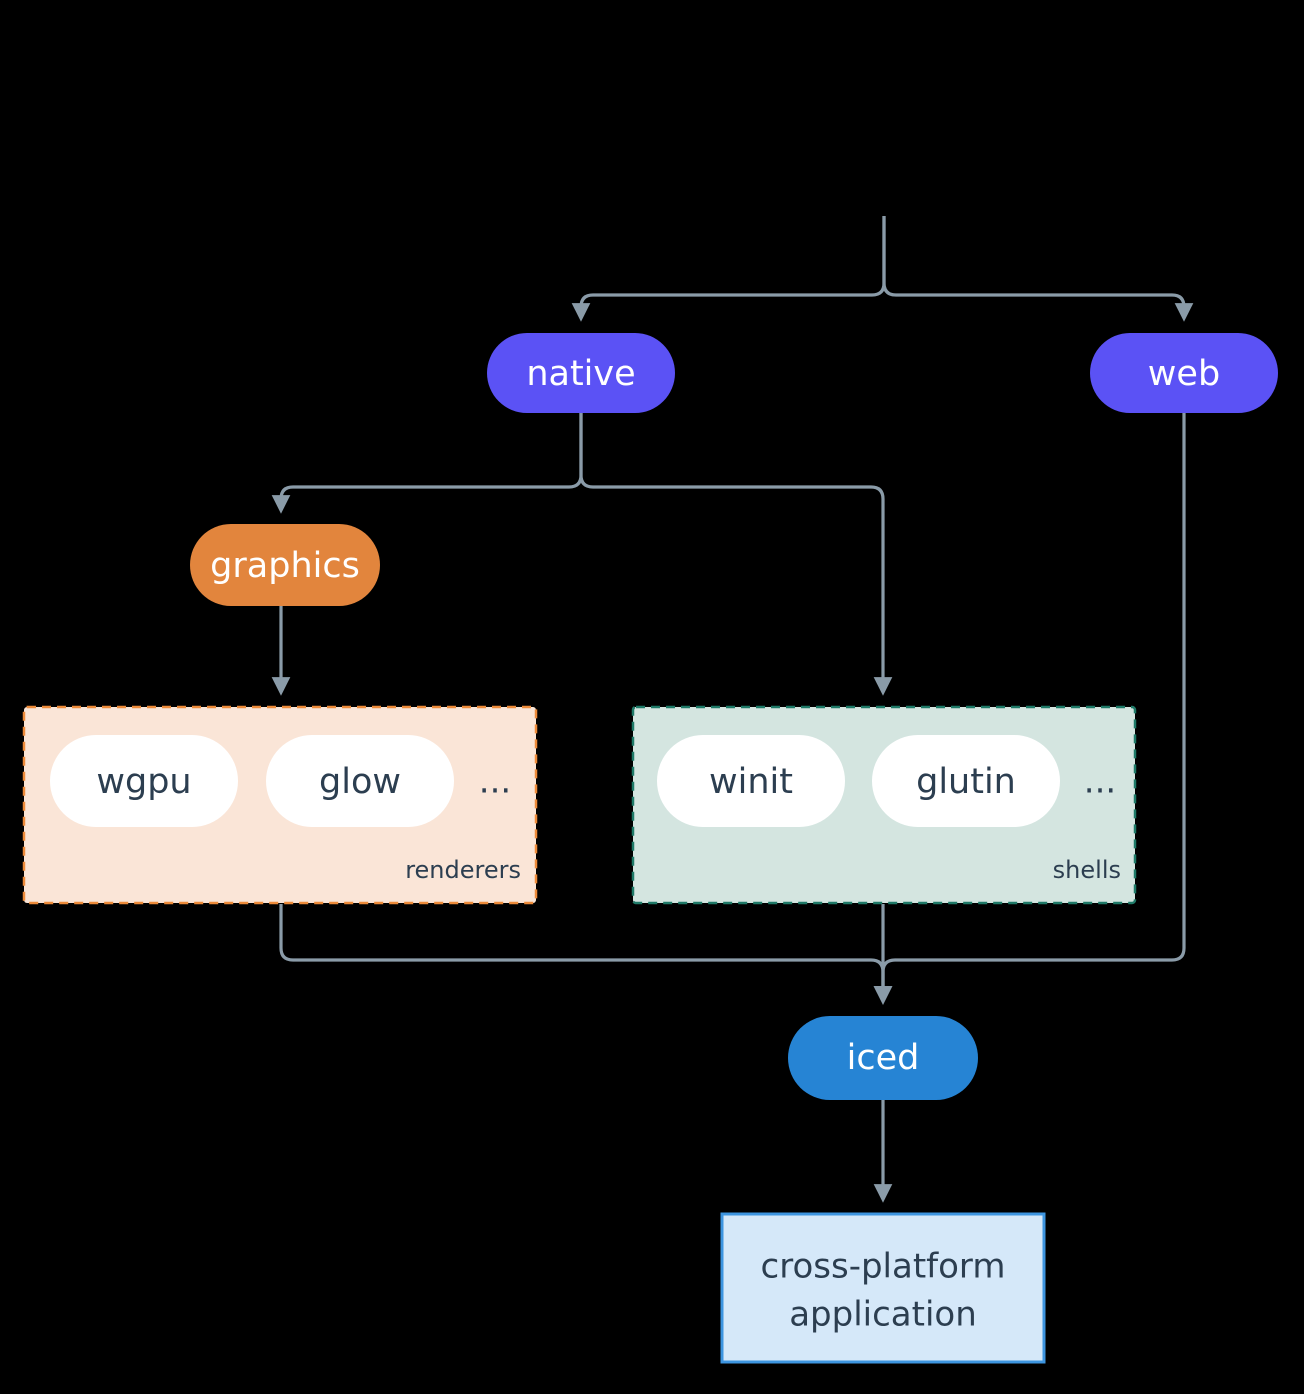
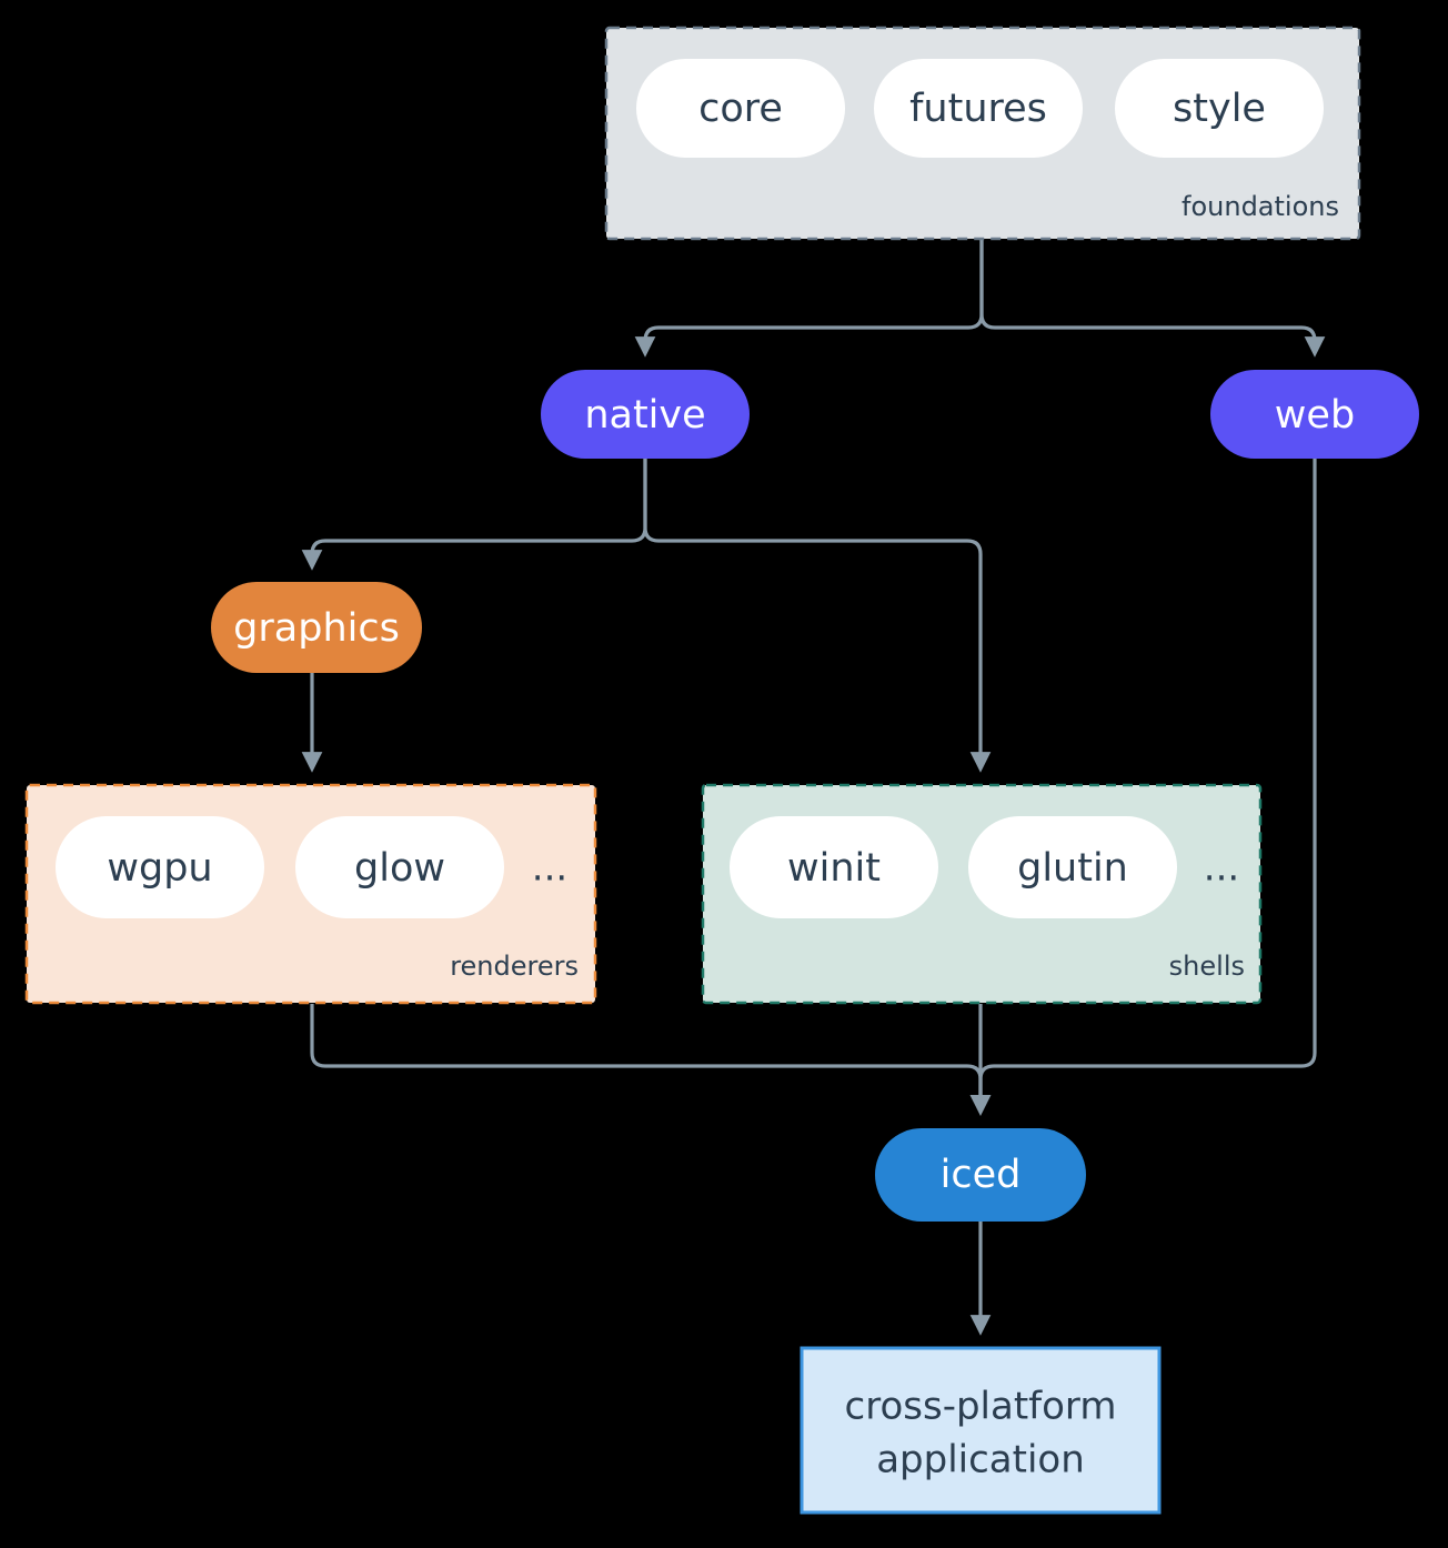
+ core
+ futures
+ style
+ foundations
  wgpu
  glow
  ...
  renderers
  winit
  glutin
  ...
  shells
  native
  web
  graphics
  iced
  cross-platform
  application
